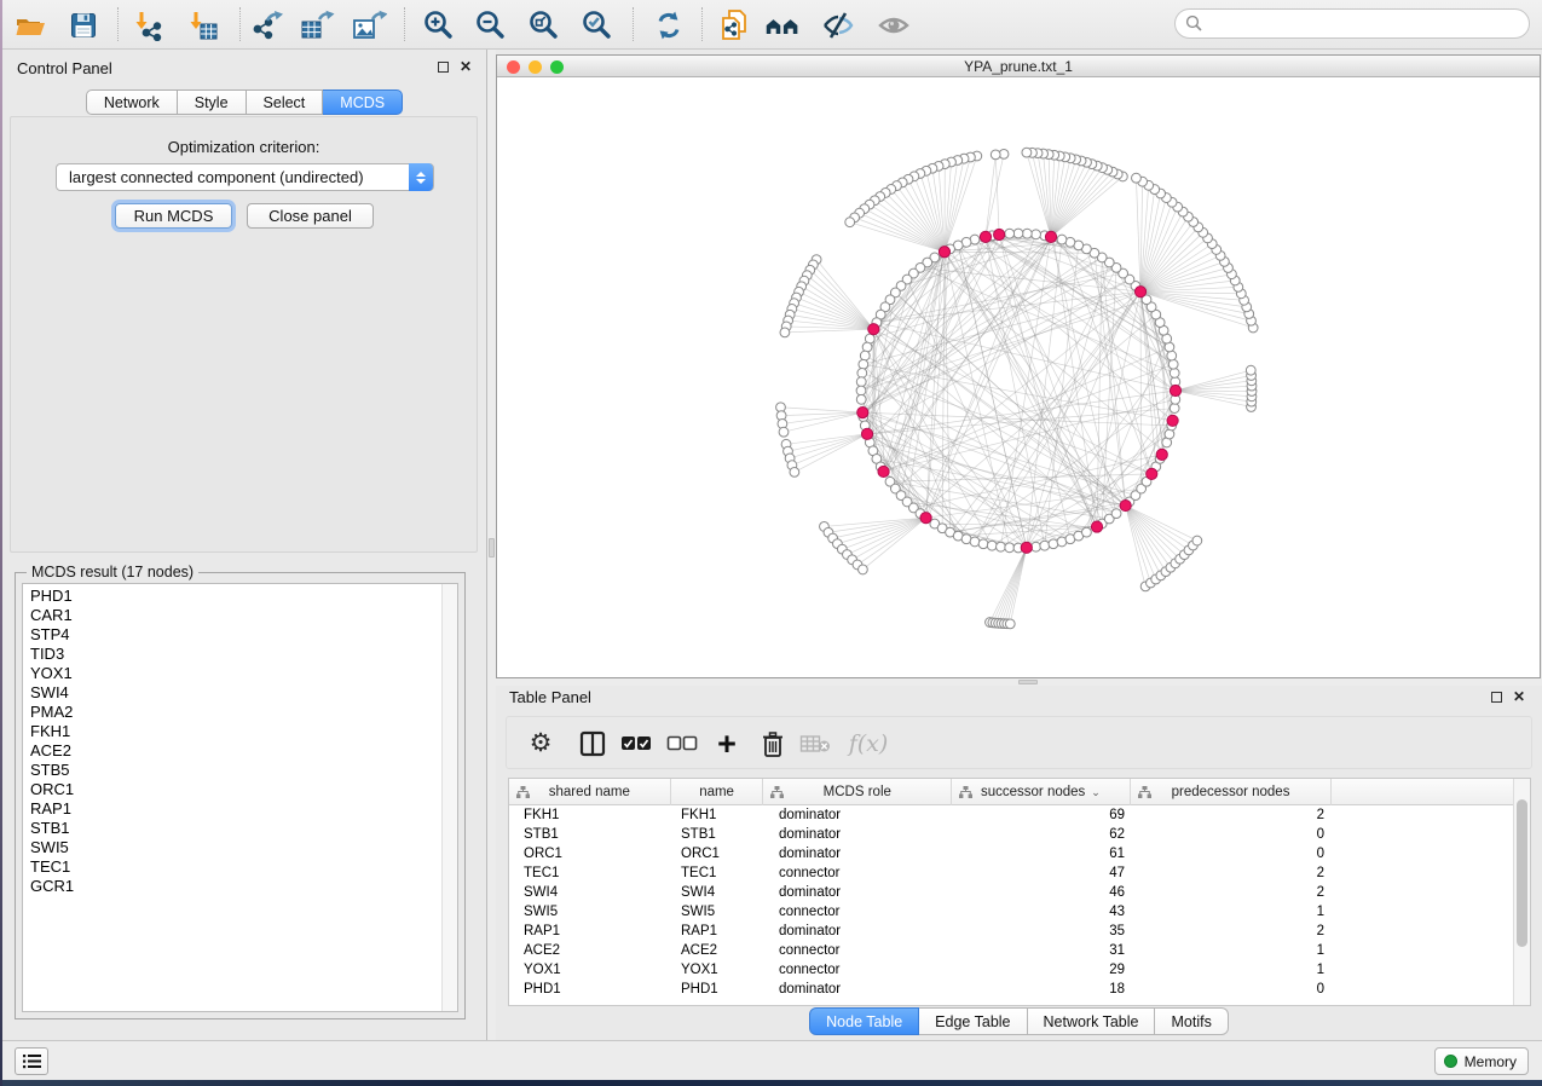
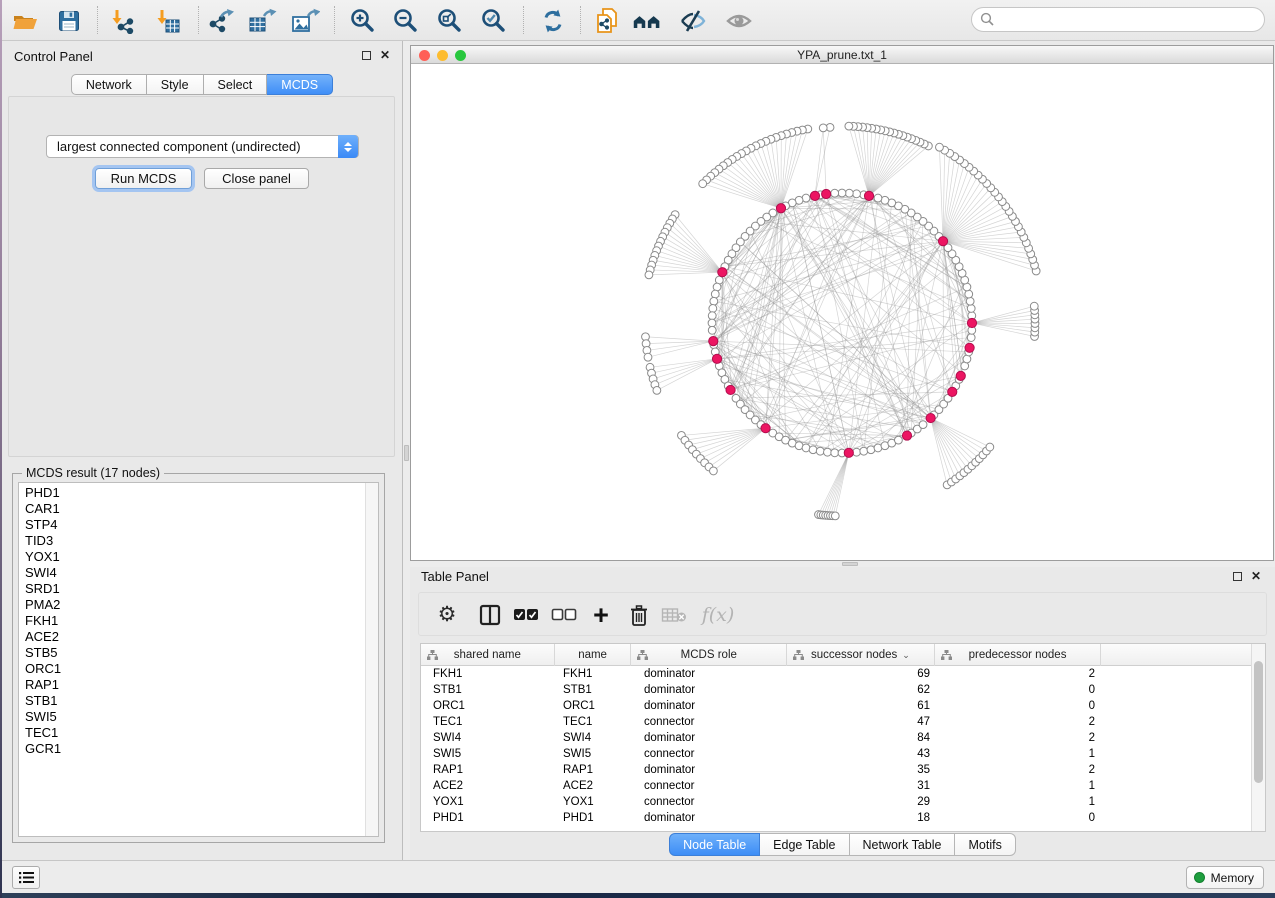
  Control Panel
  ✕
  Network
  Style
  Select
  MCDS
- Optimization criterion:
  largest connected component (undirected)
  Run MCDS
  Close panel
  MCDS result (17 nodes)
  PHD1
  CAR1
  STP4
  TID3
  YOX1
  SWI4
+ SRD1
  PMA2
  FKH1
  ACE2
  STB5
  ORC1
  RAP1
  STB1
  SWI5
  TEC1
  GCR1
  YPA_prune.txt_1
  Table Panel
  ✕
  ⚙
  +
  f(x)
  shared name
  name
  MCDS role
  successor nodes
  ⌄
  predecessor nodes
  FKH1
  FKH1
  dominator
  69
  2
  STB1
  STB1
  dominator
  62
  0
  ORC1
  ORC1
  dominator
  61
  0
  TEC1
  TEC1
  connector
  47
  2
  SWI4
  SWI4
  dominator
- 46
+ 84
  2
  SWI5
  SWI5
  connector
  43
  1
  RAP1
  RAP1
  dominator
  35
  2
  ACE2
  ACE2
  connector
  31
  1
  YOX1
  YOX1
  connector
  29
  1
  PHD1
  PHD1
  dominator
  18
  0
  Node Table
  Edge Table
  Network Table
  Motifs
  Memory
